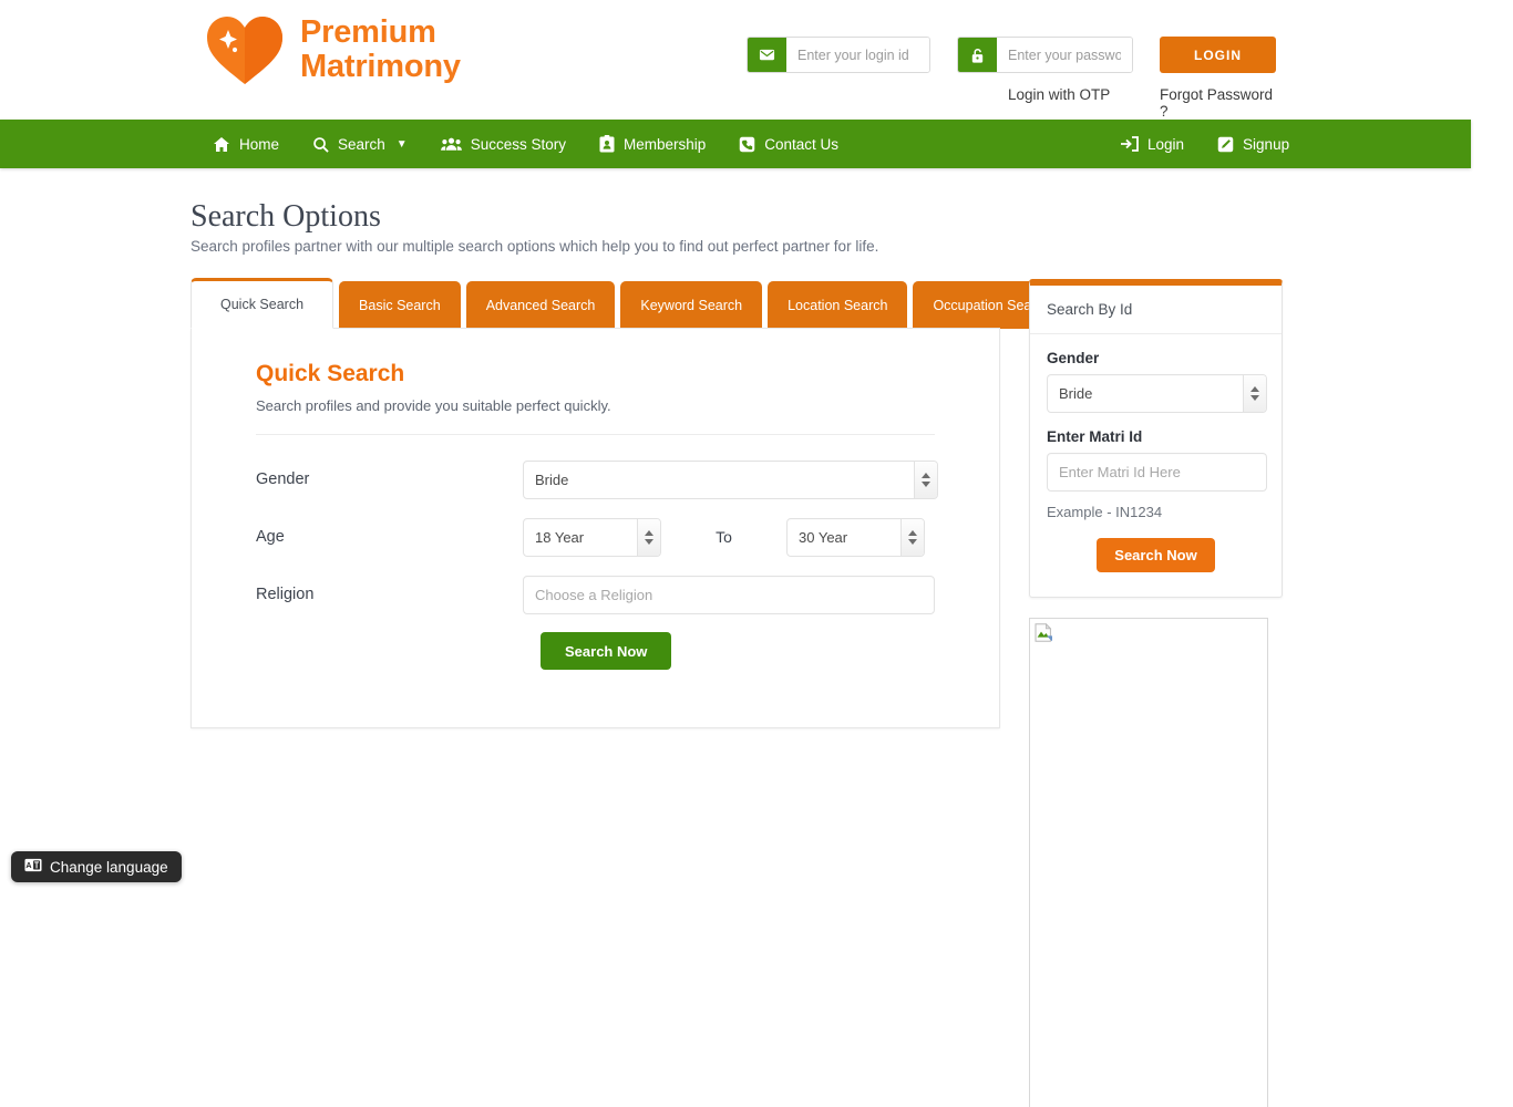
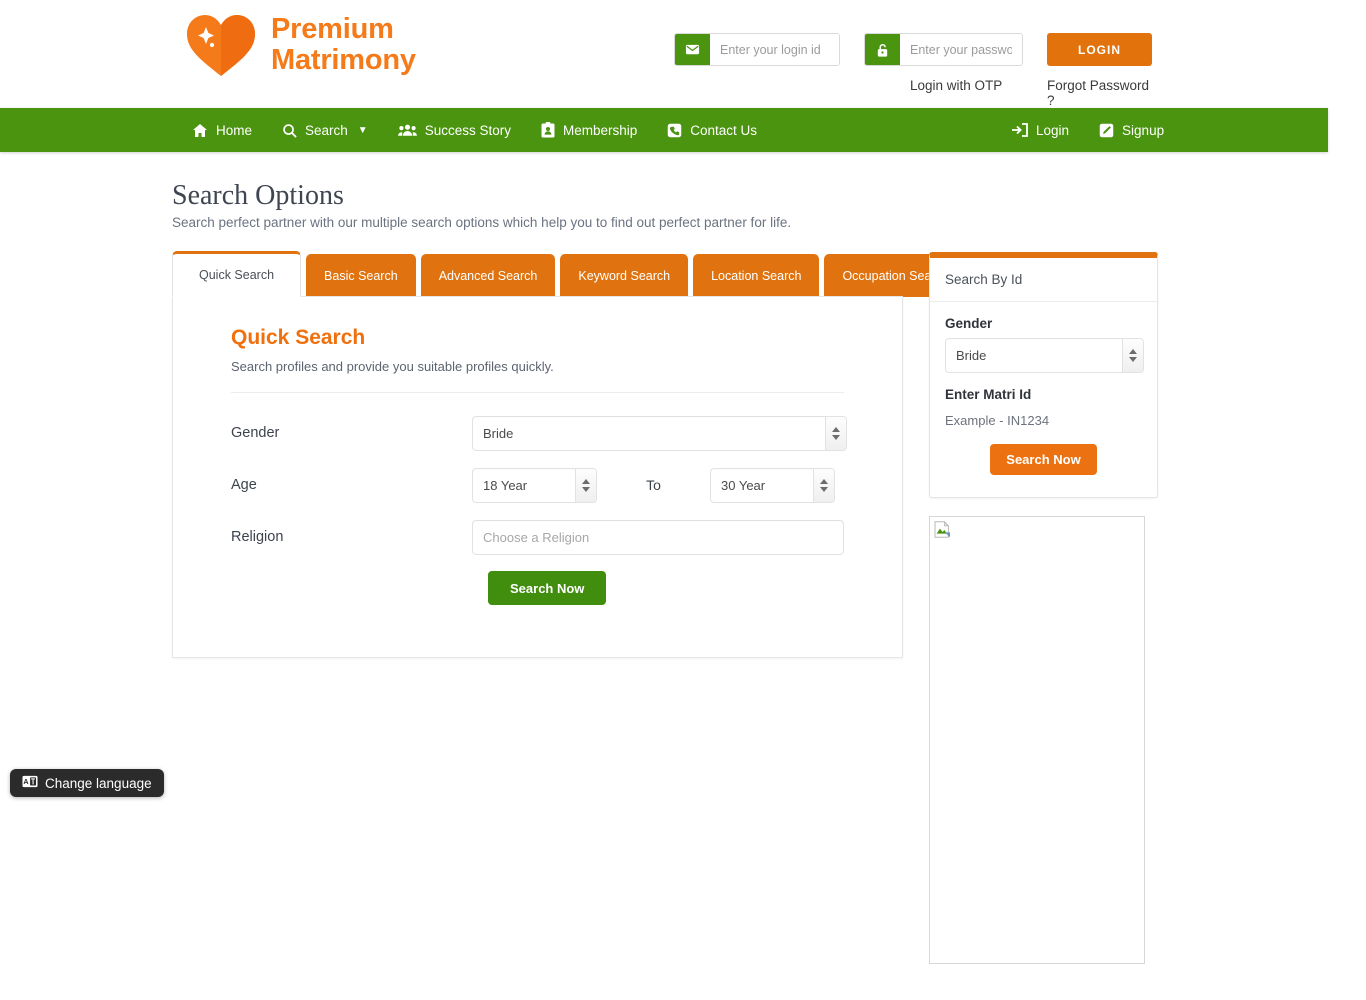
  Premium
  Matrimony
  Enter your login id
  Enter your passwo
  LOGIN
  Login with OTP
  Forgot Password ?
  Home
  Search
  ▼
  Success Story
  Membership
  Contact Us
  Login
  Signup
  Search Options
- Search profiles partner with our multiple search options which help you to find out perfect partner for life.
+ Search perfect partner with our multiple search options which help you to find out perfect partner for life.
  Quick Search
  Basic Search
  Advanced Search
  Keyword Search
  Location Search
  Occupation Sea
  Quick Search
- Search profiles and provide you suitable perfect quickly.
+ Search profiles and provide you suitable profiles quickly.
  Gender
  Bride
  Age
  18 Year
  To
  30 Year
  Religion
  Choose a Religion
  Search Now
  Search By Id
  Gender
  Bride
  Enter Matri Id
- Enter Matri Id Here
  Example - IN1234
  Search Now
  A
  Change language
